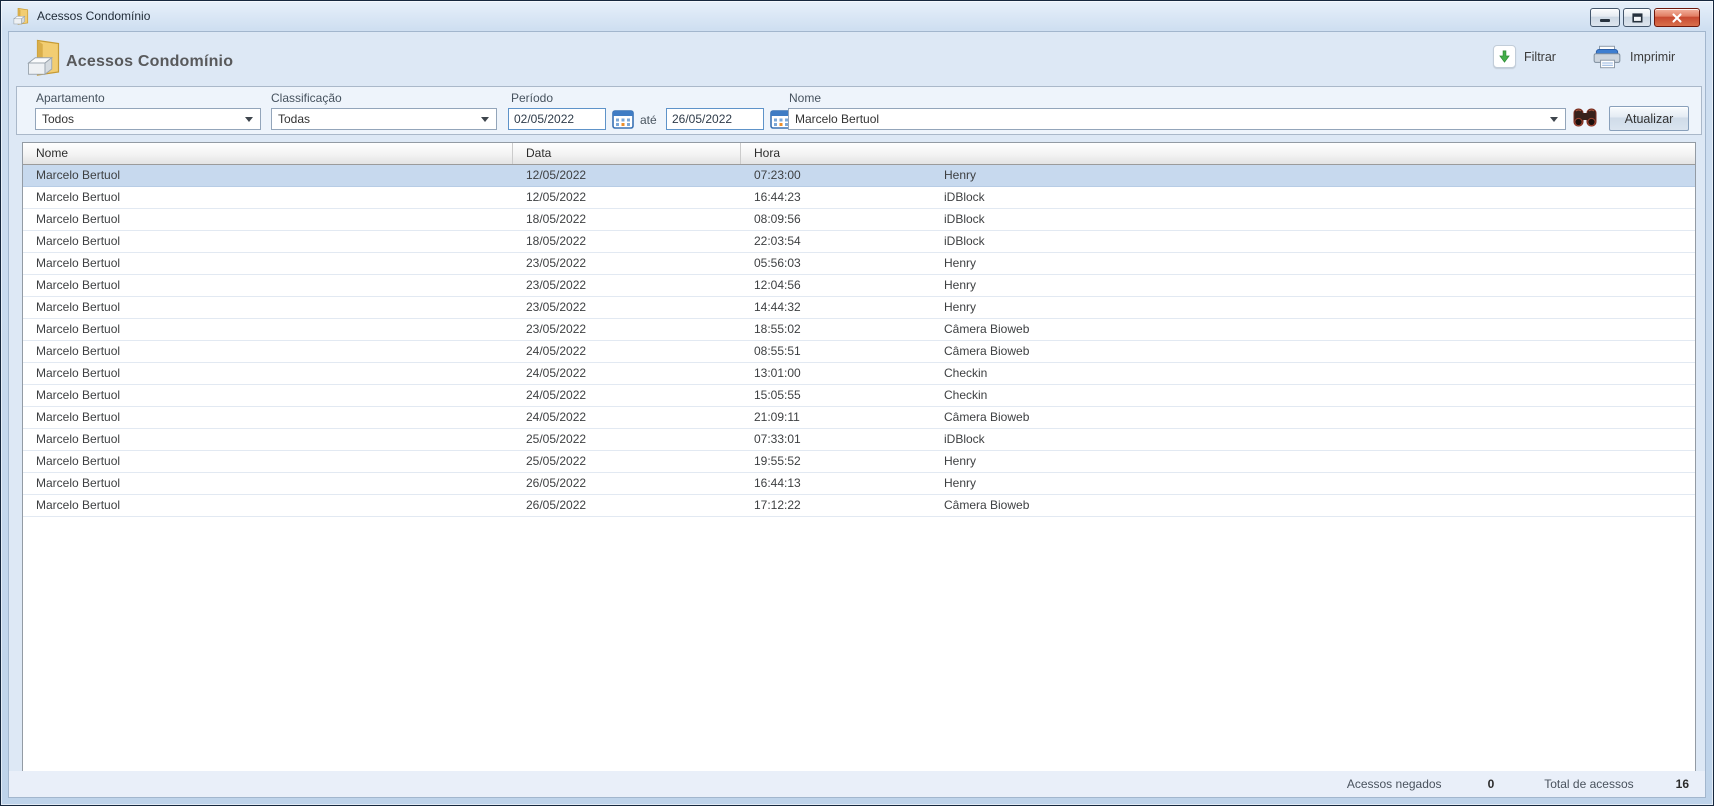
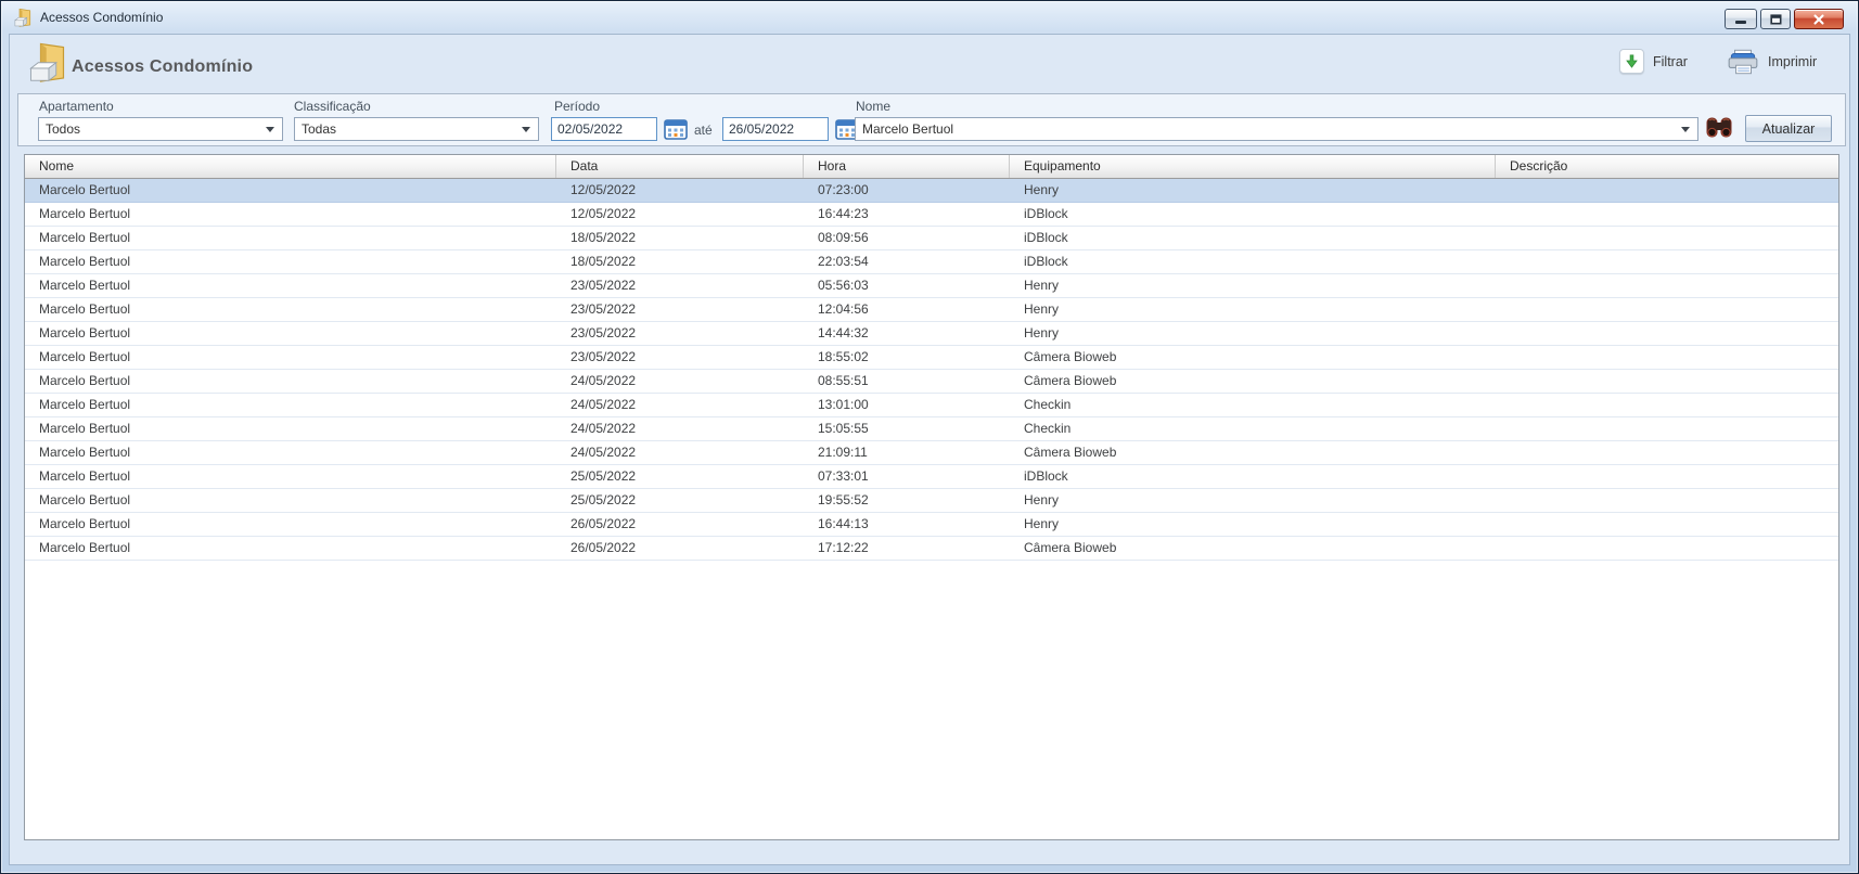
  Acessos Condomínio
  Acessos Condomínio
  Filtrar
  Imprimir
  Apartamento
  Todos
  Classificação
  Todas
  Período
  02/05/2022
  até
  26/05/2022
  Nome
  Marcelo Bertuol
  Atualizar
  Nome
  Data
  Hora
+ Equipamento
+ Descrição
  Marcelo Bertuol
  12/05/2022
  07:23:00
  Henry
  Marcelo Bertuol
  12/05/2022
  16:44:23
  iDBlock
  Marcelo Bertuol
  18/05/2022
  08:09:56
  iDBlock
  Marcelo Bertuol
  18/05/2022
  22:03:54
  iDBlock
  Marcelo Bertuol
  23/05/2022
  05:56:03
  Henry
  Marcelo Bertuol
  23/05/2022
  12:04:56
  Henry
  Marcelo Bertuol
  23/05/2022
  14:44:32
  Henry
  Marcelo Bertuol
  23/05/2022
  18:55:02
  Câmera Bioweb
  Marcelo Bertuol
  24/05/2022
  08:55:51
  Câmera Bioweb
  Marcelo Bertuol
  24/05/2022
  13:01:00
  Checkin
  Marcelo Bertuol
  24/05/2022
  15:05:55
  Checkin
  Marcelo Bertuol
  24/05/2022
  21:09:11
  Câmera Bioweb
  Marcelo Bertuol
  25/05/2022
  07:33:01
  iDBlock
  Marcelo Bertuol
  25/05/2022
  19:55:52
  Henry
  Marcelo Bertuol
  26/05/2022
  16:44:13
  Henry
  Marcelo Bertuol
  26/05/2022
  17:12:22
  Câmera Bioweb
- Acessos negados
- 0
- Total de acessos
- 16
